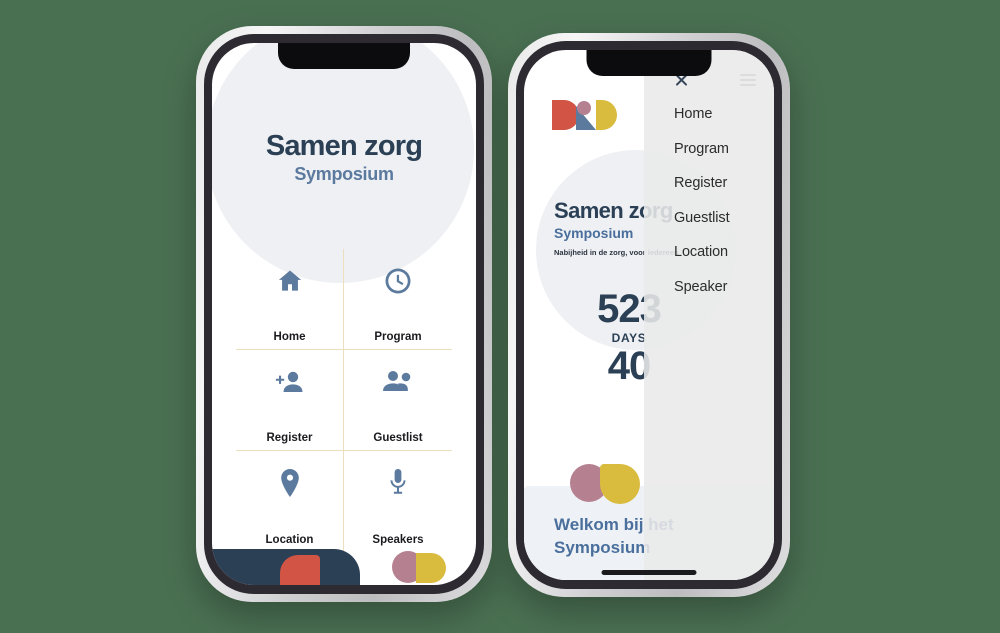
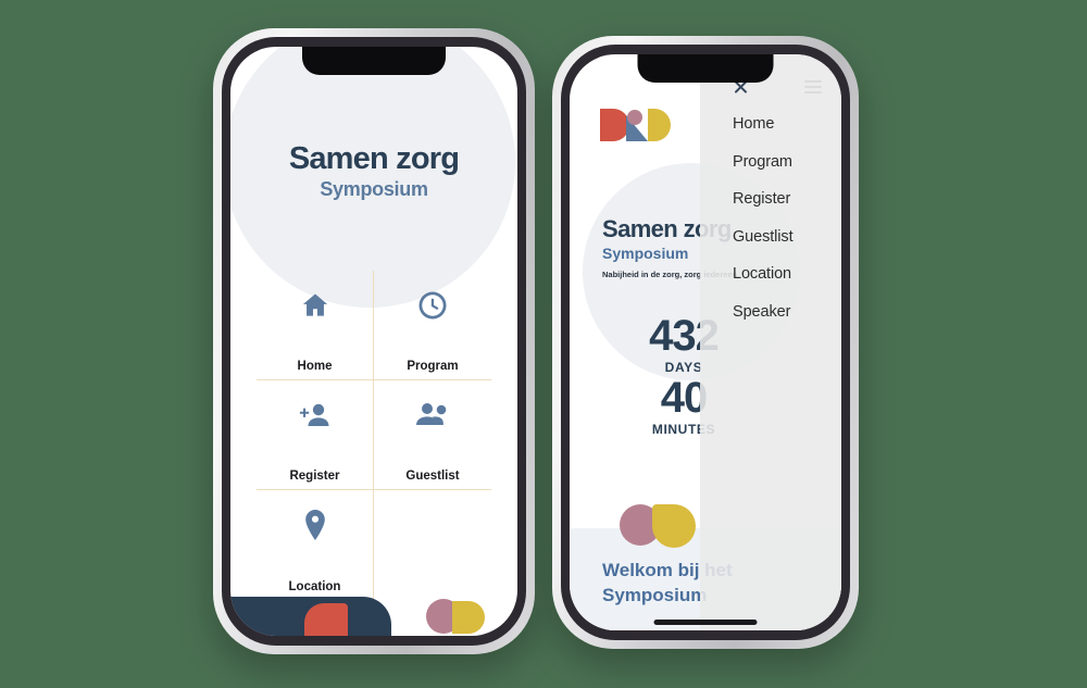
  Samen zorg
  Symposium
  Home
  Program
  Register
  Guestlist
  Location
- Speakers
  Samen zorg
  Symposium
- Nabijheid in de zorg, voor iedereen
+ Nabijheid in de zorg, zorg iedereen
- 523
+ 432
  DAYS
  40
+ MINUTES
  Welkom bij het
  Symposium
  Home
  Program
  Register
  Guestlist
  Location
  Speaker
